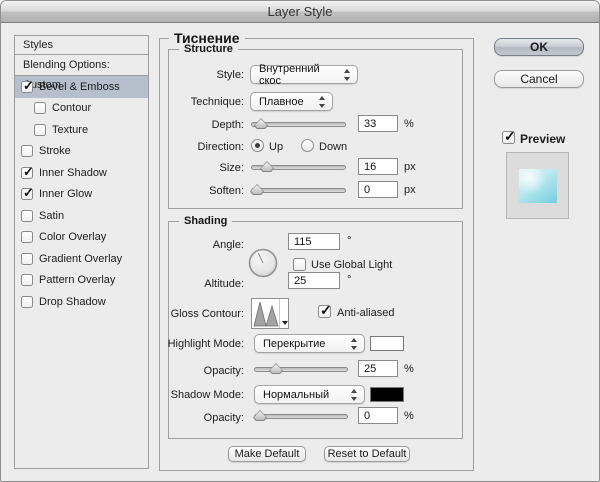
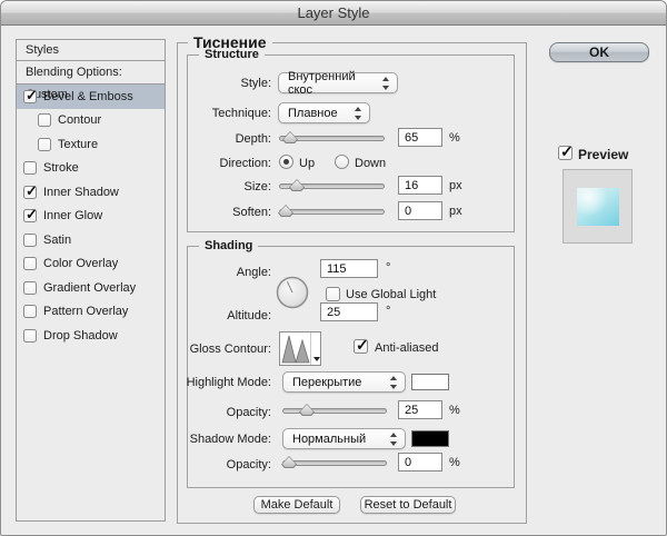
  Layer Style
  Styles
  Blending Options: ustom
  Bevel & Emboss
  Contour
  Texture
  Stroke
  Inner Shadow
  Inner Glow
  Satin
  Color Overlay
  Gradient Overlay
  Pattern Overlay
  Drop Shadow
  Тиснение
  Structure
  Shading
  Style:
  Внутренний скос
  Technique:
  Плавное
  Depth:
- 33
+ 65
  %
  Direction:
  Up
  Down
  Size:
  16
  px
  Soften:
  0
  px
  Angle:
  115
  °
  Use Global Light
  Altitude:
  25
  °
  Gloss Contour:
  Anti-aliased
  Highlight Mode:
  Перекрытие
  Opacity:
  25
  %
  Shadow Mode:
  Нормальный
  Opacity:
  0
  %
  Make Default
  Reset to Default
  OK
- Cancel
  Preview
